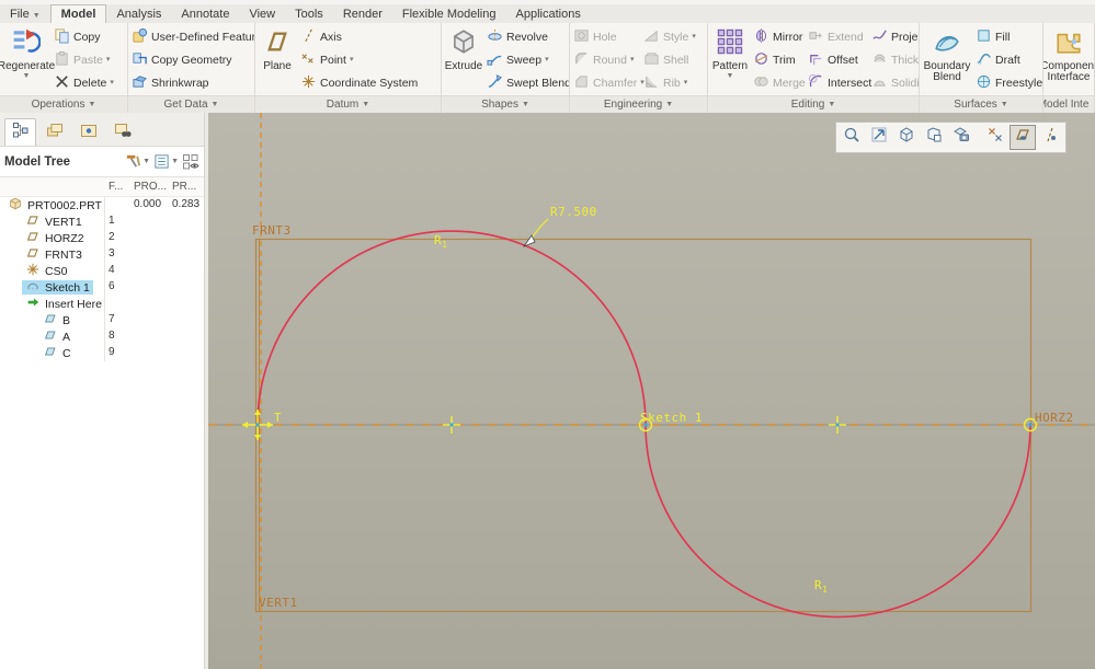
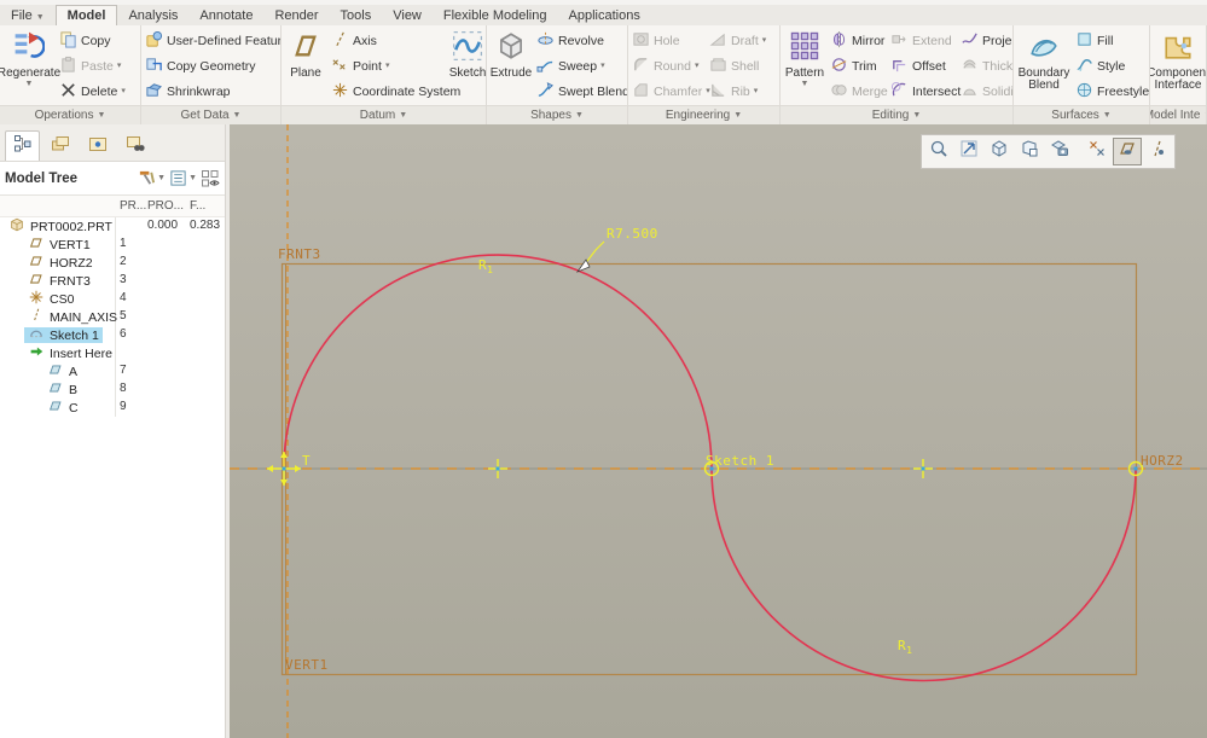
  File
  Model
  Analysis
  Annotate
- View
+ Render
  Tools
- Render
+ View
  Flexible Modeling
  Applications
  Regenerate
  Copy
  Paste
  Delete
  Operations
  User-Defined Featur
  Copy Geometry
  Shrinkwrap
  Get Data
  Plane
  Axis
  Point
  Coordinate System
+ Sketch
  Datum
  Extrude
  Revolve
  Sweep
  Swept Blend
  Shapes
  Hole
  Round
  Chamfer
- Style
+ Draft
  Shell
  Rib
  Engineering
  Pattern
  Mirror
  Trim
  Merge
  Extend
  Offset
  Intersect
  Proje
  Thick
  Solidi
  Editing
  Boundary Blend
  Fill
- Draft
+ Style
  Freestyle
  Surfaces
  Componen Interface
  odel Inte
  Model Tree
- F...
+ PR...
  PRO...
- PR...
+ F...
  PRT0002.PRT
  0.000
  0.283
  VERT1
  1
  HORZ2
  2
  FRNT3
  3
  CS0
  4
+ MAIN_AXIS
+ 5
  Sketch 1
  6
  Insert Here
- B
+ A
  7
- A
+ B
  8
  C
  9
  FRNT3
  VERT1
  HORZ2
  Sketch 1
  T
  R1
  R1
  R7.500
